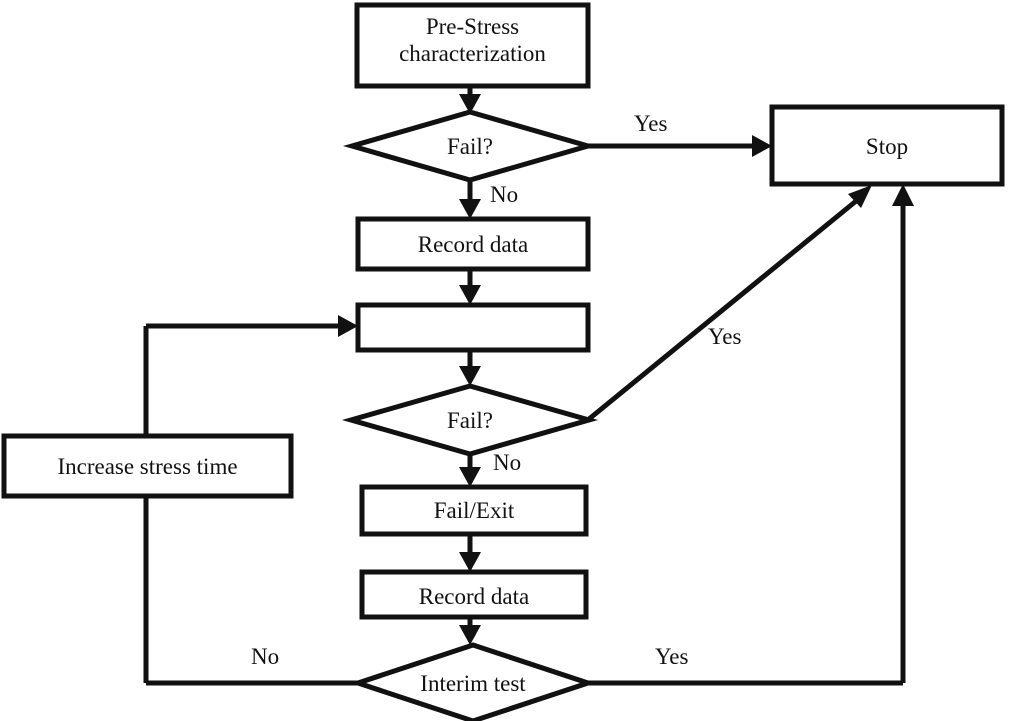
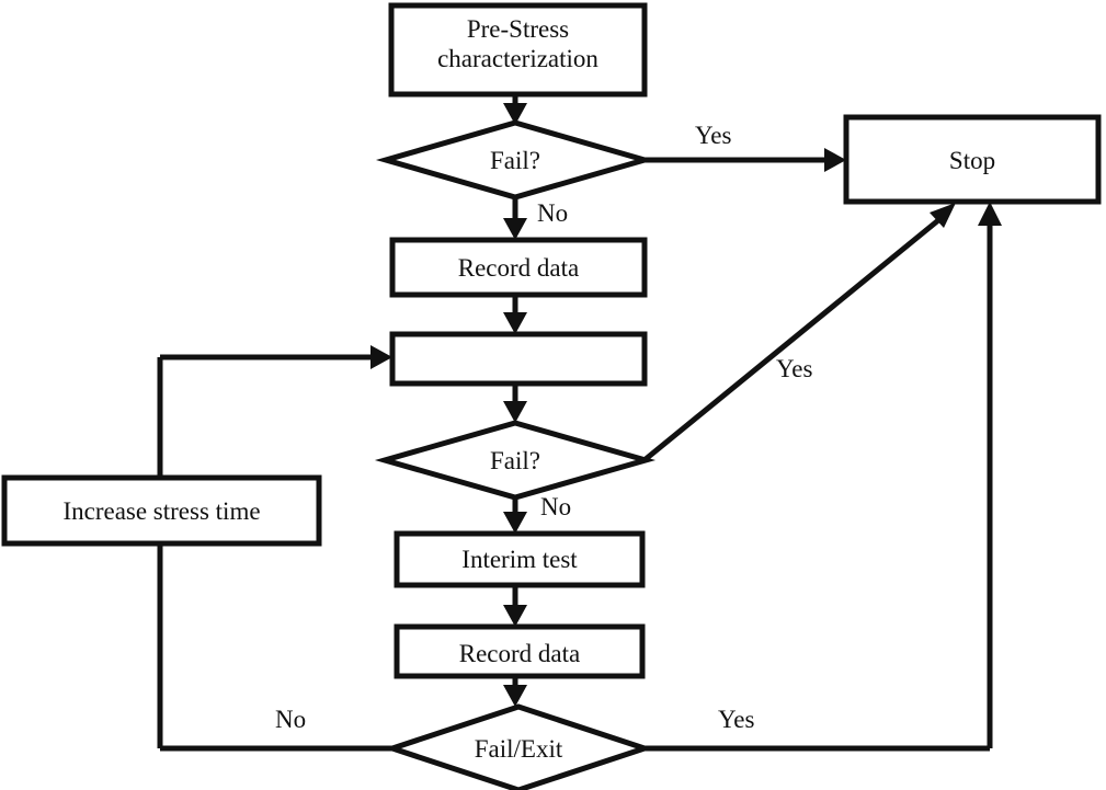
  Pre-Stress
  characterization
  Fail?
  Record data
  Fail?
- Fail/Exit
+ Interim test
  Record data
- Interim test
+ Fail/Exit
  Increase stress time
  Stop
  Yes
  No
  Yes
  No
  No
  Yes
